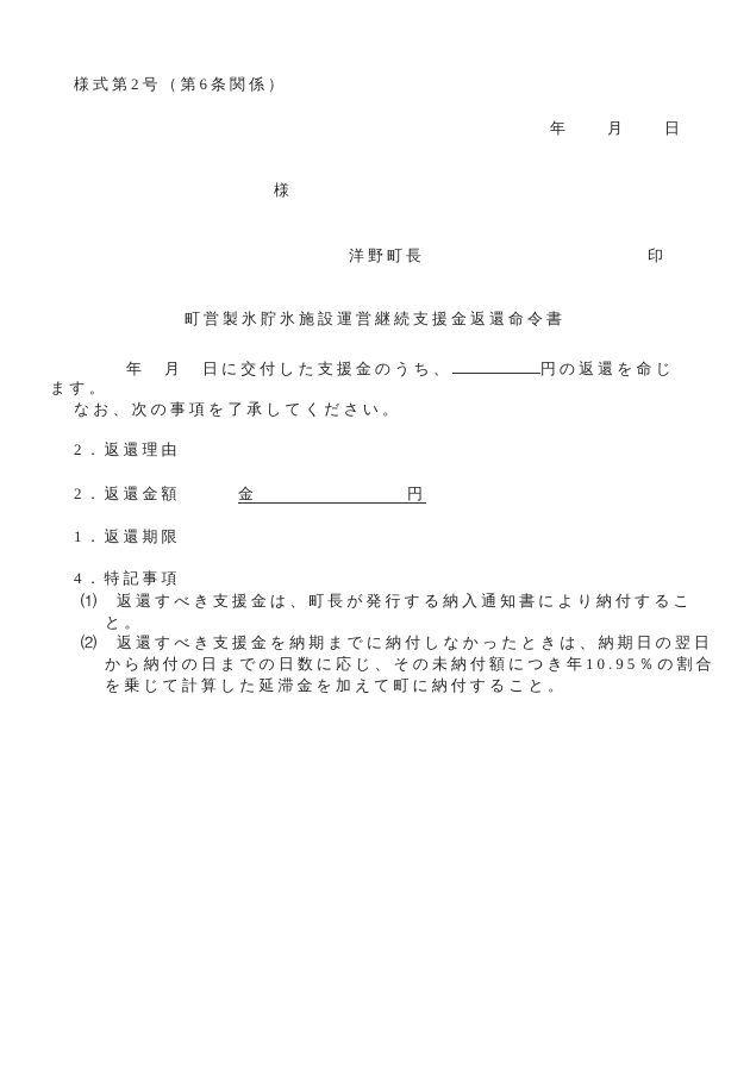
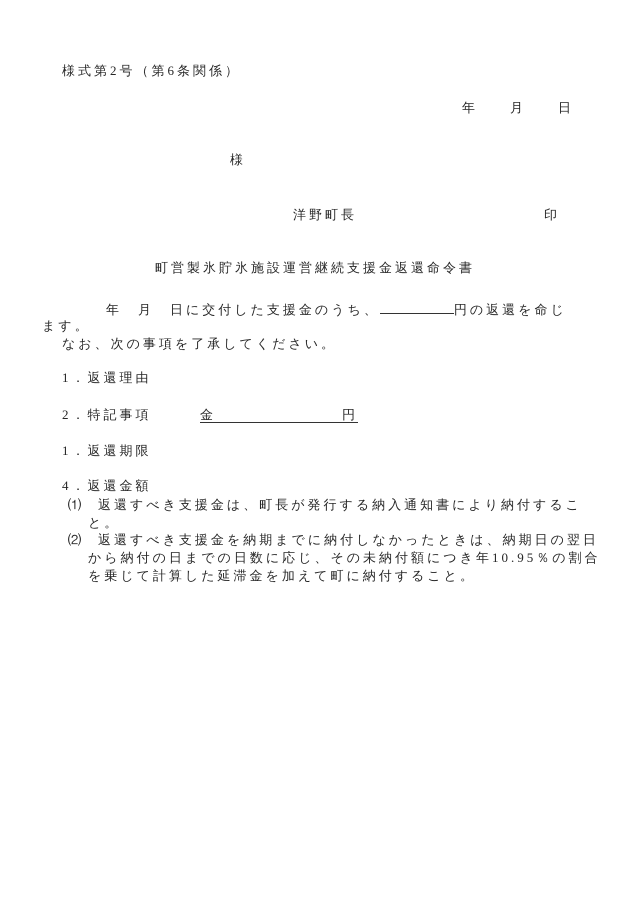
  様式第2号（第6条関係）
  年 月 日
  様
  洋野町長
  印
  町営製氷貯氷施設運営継続支援金返還命令書
  年 月 日に交付した支援金のうち、 円の返還を命じ
  ます。
  なお、次の事項を了承してください。
- 2．返還理由
+ 1．返還理由
- 2．返還金額
+ 2．特記事項
  金
  円
  1．返還期限
- 4．特記事項
+ 4．返還金額
  ⑴
  返還すべき支援金は、町長が発行する納入通知書により納付するこ
  と。
  ⑵
  返還すべき支援金を納期までに納付しなかったときは、納期日の翌日
  から納付の日までの日数に応じ、その未納付額につき年10.95％の割合
  を乗じて計算した延滞金を加えて町に納付すること。
